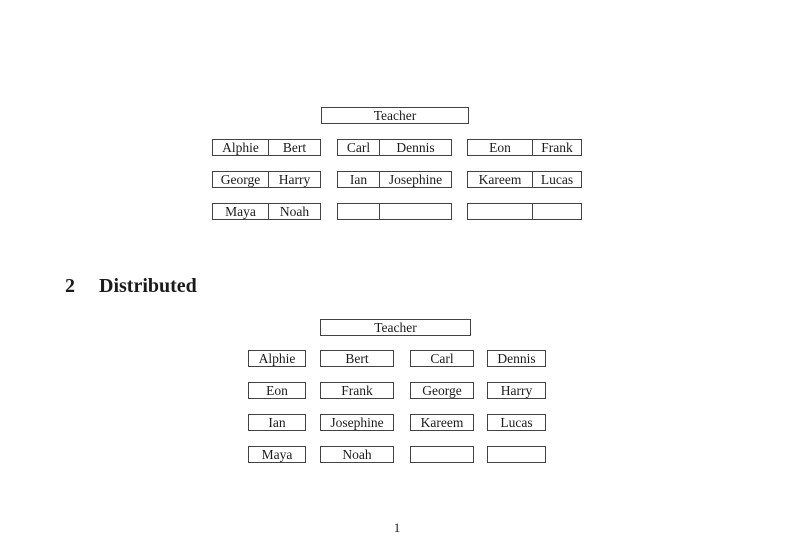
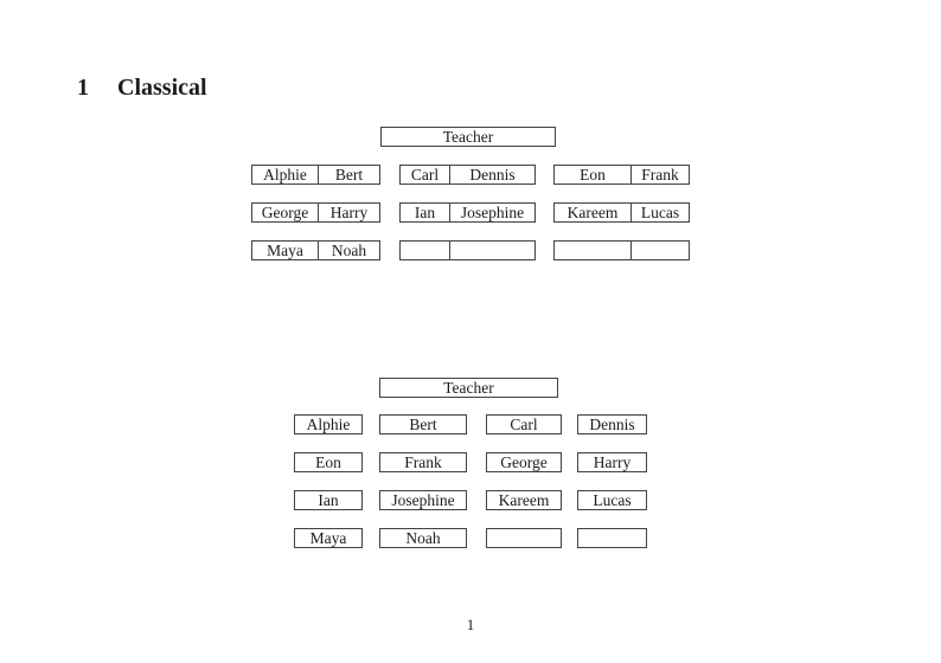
+ 1 Classical
  Teacher
  Alphie
  Bert
  Carl
  Dennis
  Eon
  Frank
  George
  Harry
  Ian
  Josephine
  Kareem
  Lucas
  Maya
  Noah
- 2 Distributed
  Teacher
  Alphie
  Bert
  Carl
  Dennis
  Eon
  Frank
  George
  Harry
  Ian
  Josephine
  Kareem
  Lucas
  Maya
  Noah
  1
